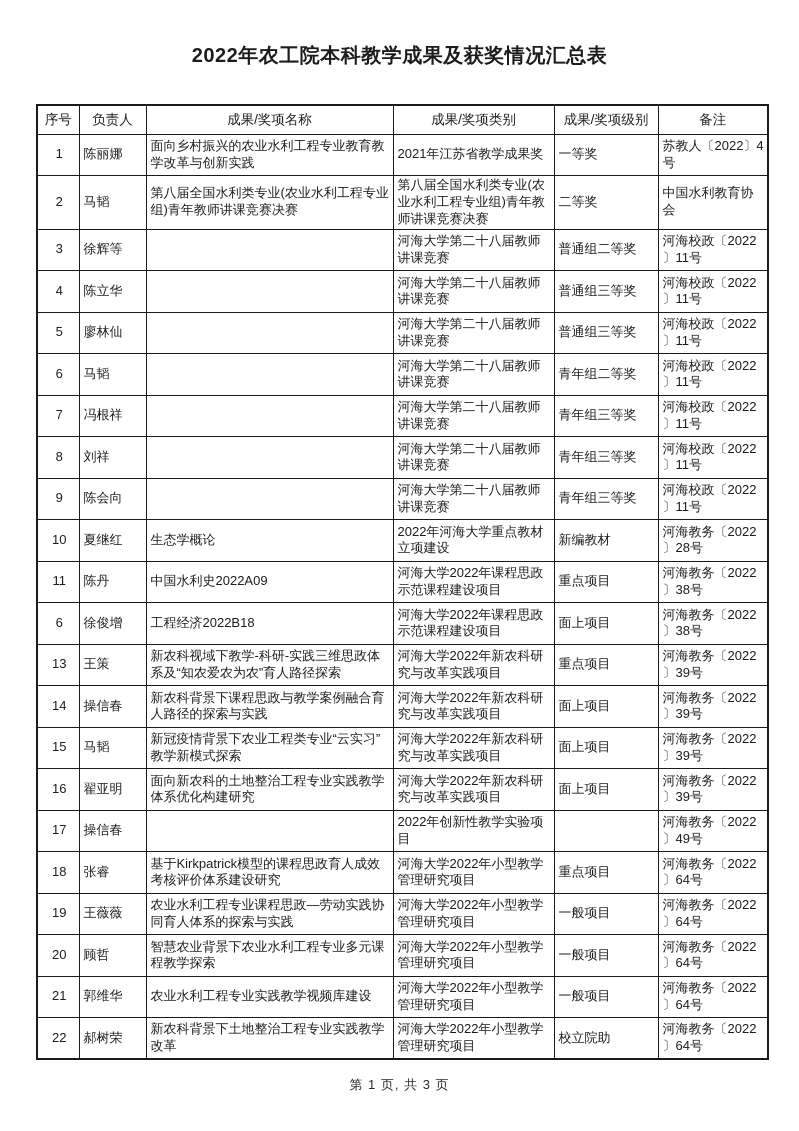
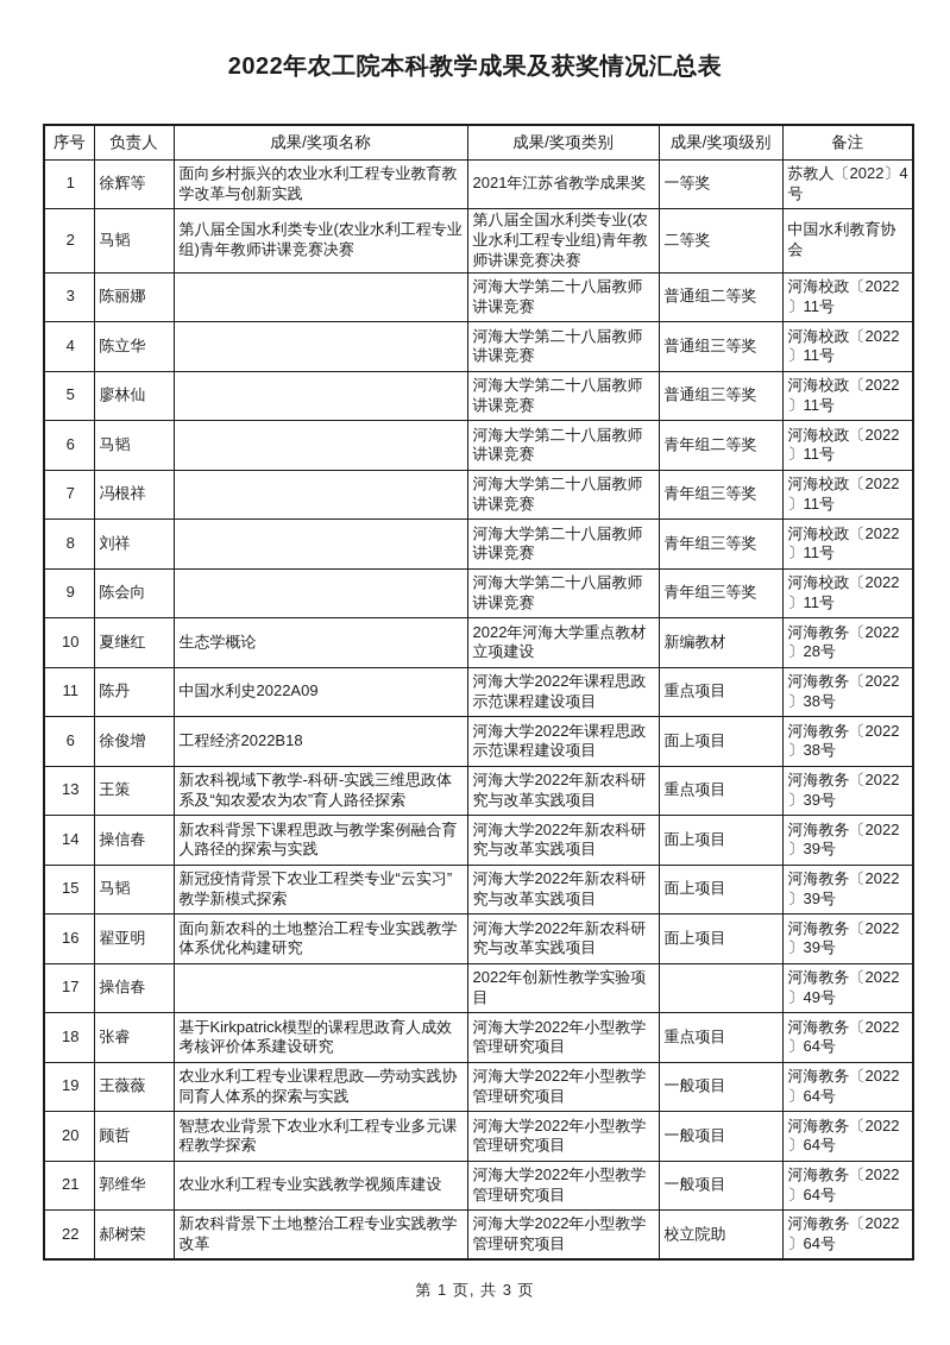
  2022年农工院本科教学成果及获奖情况汇总表
  序号	负责人	成果/奖项名称	成果/奖项类别	成果/奖项级别	备注
- 1	陈丽娜	面向乡村振兴的农业水利工程专业教育教学改革与创新实践	2021年江苏省教学成果奖	一等奖	苏教人〔2022〕4号
+ 1	徐辉等	面向乡村振兴的农业水利工程专业教育教学改革与创新实践	2021年江苏省教学成果奖	一等奖	苏教人〔2022〕4号
  2	马韬	第八届全国水利类专业(农业水利工程专业组)青年教师讲课竞赛决赛	第八届全国水利类专业(农业水利工程专业组)青年教师讲课竞赛决赛	二等奖	中国水利教育协会
- 3	徐辉等		河海大学第二十八届教师讲课竞赛	普通组二等奖	河海校政〔2022〕11号
+ 3	陈丽娜		河海大学第二十八届教师讲课竞赛	普通组二等奖	河海校政〔2022〕11号
  4	陈立华		河海大学第二十八届教师讲课竞赛	普通组三等奖	河海校政〔2022〕11号
  5	廖林仙		河海大学第二十八届教师讲课竞赛	普通组三等奖	河海校政〔2022〕11号
  6	马韬		河海大学第二十八届教师讲课竞赛	青年组二等奖	河海校政〔2022〕11号
  7	冯根祥		河海大学第二十八届教师讲课竞赛	青年组三等奖	河海校政〔2022〕11号
  8	刘祥		河海大学第二十八届教师讲课竞赛	青年组三等奖	河海校政〔2022〕11号
  9	陈会向		河海大学第二十八届教师讲课竞赛	青年组三等奖	河海校政〔2022〕11号
  10	夏继红	生态学概论	2022年河海大学重点教材立项建设	新编教材	河海教务〔2022〕28号
  11	陈丹	中国水利史2022A09	河海大学2022年课程思政示范课程建设项目	重点项目	河海教务〔2022〕38号
  6	徐俊增	工程经济2022B18	河海大学2022年课程思政示范课程建设项目	面上项目	河海教务〔2022〕38号
  13	王策	新农科视域下教学-科研-实践三维思政体系及“知农爱农为农”育人路径探索	河海大学2022年新农科研究与改革实践项目	重点项目	河海教务〔2022〕39号
  14	操信春	新农科背景下课程思政与教学案例融合育人路径的探索与实践	河海大学2022年新农科研究与改革实践项目	面上项目	河海教务〔2022〕39号
  15	马韬	新冠疫情背景下农业工程类专业“云实习”教学新模式探索	河海大学2022年新农科研究与改革实践项目	面上项目	河海教务〔2022〕39号
  16	翟亚明	面向新农科的土地整治工程专业实践教学体系优化构建研究	河海大学2022年新农科研究与改革实践项目	面上项目	河海教务〔2022〕39号
  17	操信春		2022年创新性教学实验项目		河海教务〔2022〕49号
  18	张睿	基于Kirkpatrick模型的课程思政育人成效考核评价体系建设研究	河海大学2022年小型教学管理研究项目	重点项目	河海教务〔2022〕64号
  19	王薇薇	农业水利工程专业课程思政—劳动实践协同育人体系的探索与实践	河海大学2022年小型教学管理研究项目	一般项目	河海教务〔2022〕64号
  20	顾哲	智慧农业背景下农业水利工程专业多元课程教学探索	河海大学2022年小型教学管理研究项目	一般项目	河海教务〔2022〕64号
  21	郭维华	农业水利工程专业实践教学视频库建设	河海大学2022年小型教学管理研究项目	一般项目	河海教务〔2022〕64号
  22	郝树荣	新农科背景下土地整治工程专业实践教学改革	河海大学2022年小型教学管理研究项目	校立院助	河海教务〔2022〕64号
  第 1 页, 共 3 页
